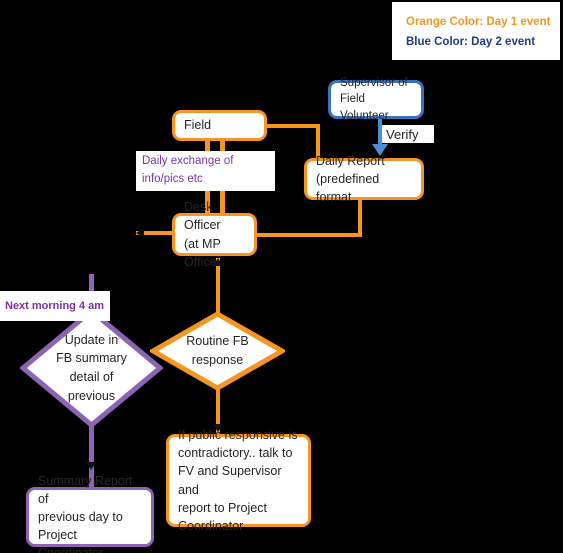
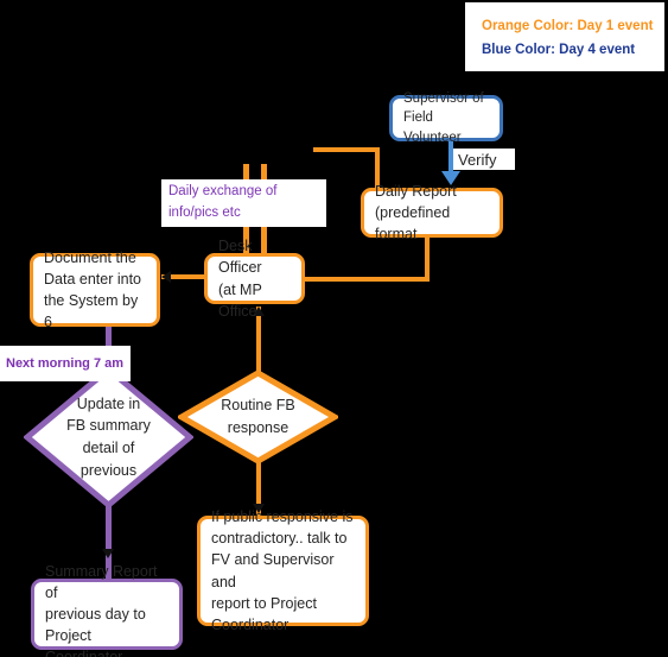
  Orange Color: Day 1 event
- Blue Color: Day 2 event
+ Blue Color: Day 4 event
  Routine FB
  response
  Update in
  FB summary
  detail of
  previous
- Field
  Supervisor of
  Field Volunteer
  Daily Report
  (predefined format
  Desk Officer
  (at MP Office
+ Document the
+ Data enter into
+ the System by 6
  If public responsive is
  contradictory.. talk to
  FV and Supervisor and
  report to Project
  Coordinator
  Summary Report of
  previous day to
  Daily exchange of
  info/pics etc
  Verify
- Next morning 4 am
+ Next morning 7 am
